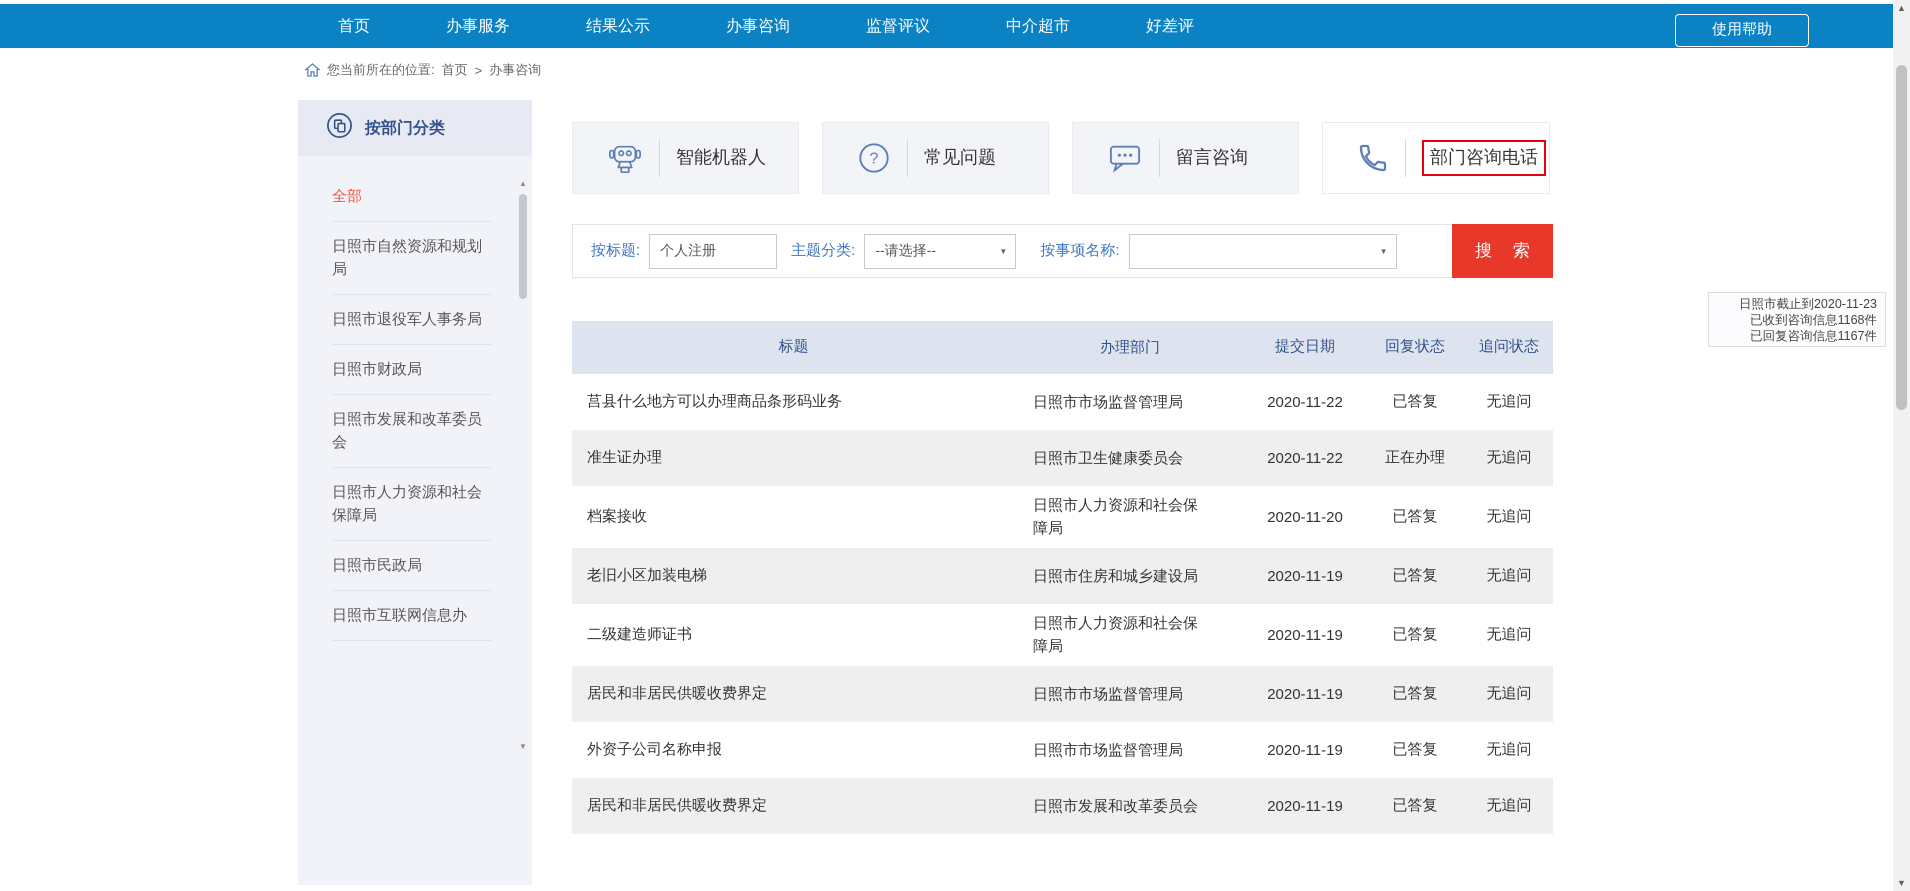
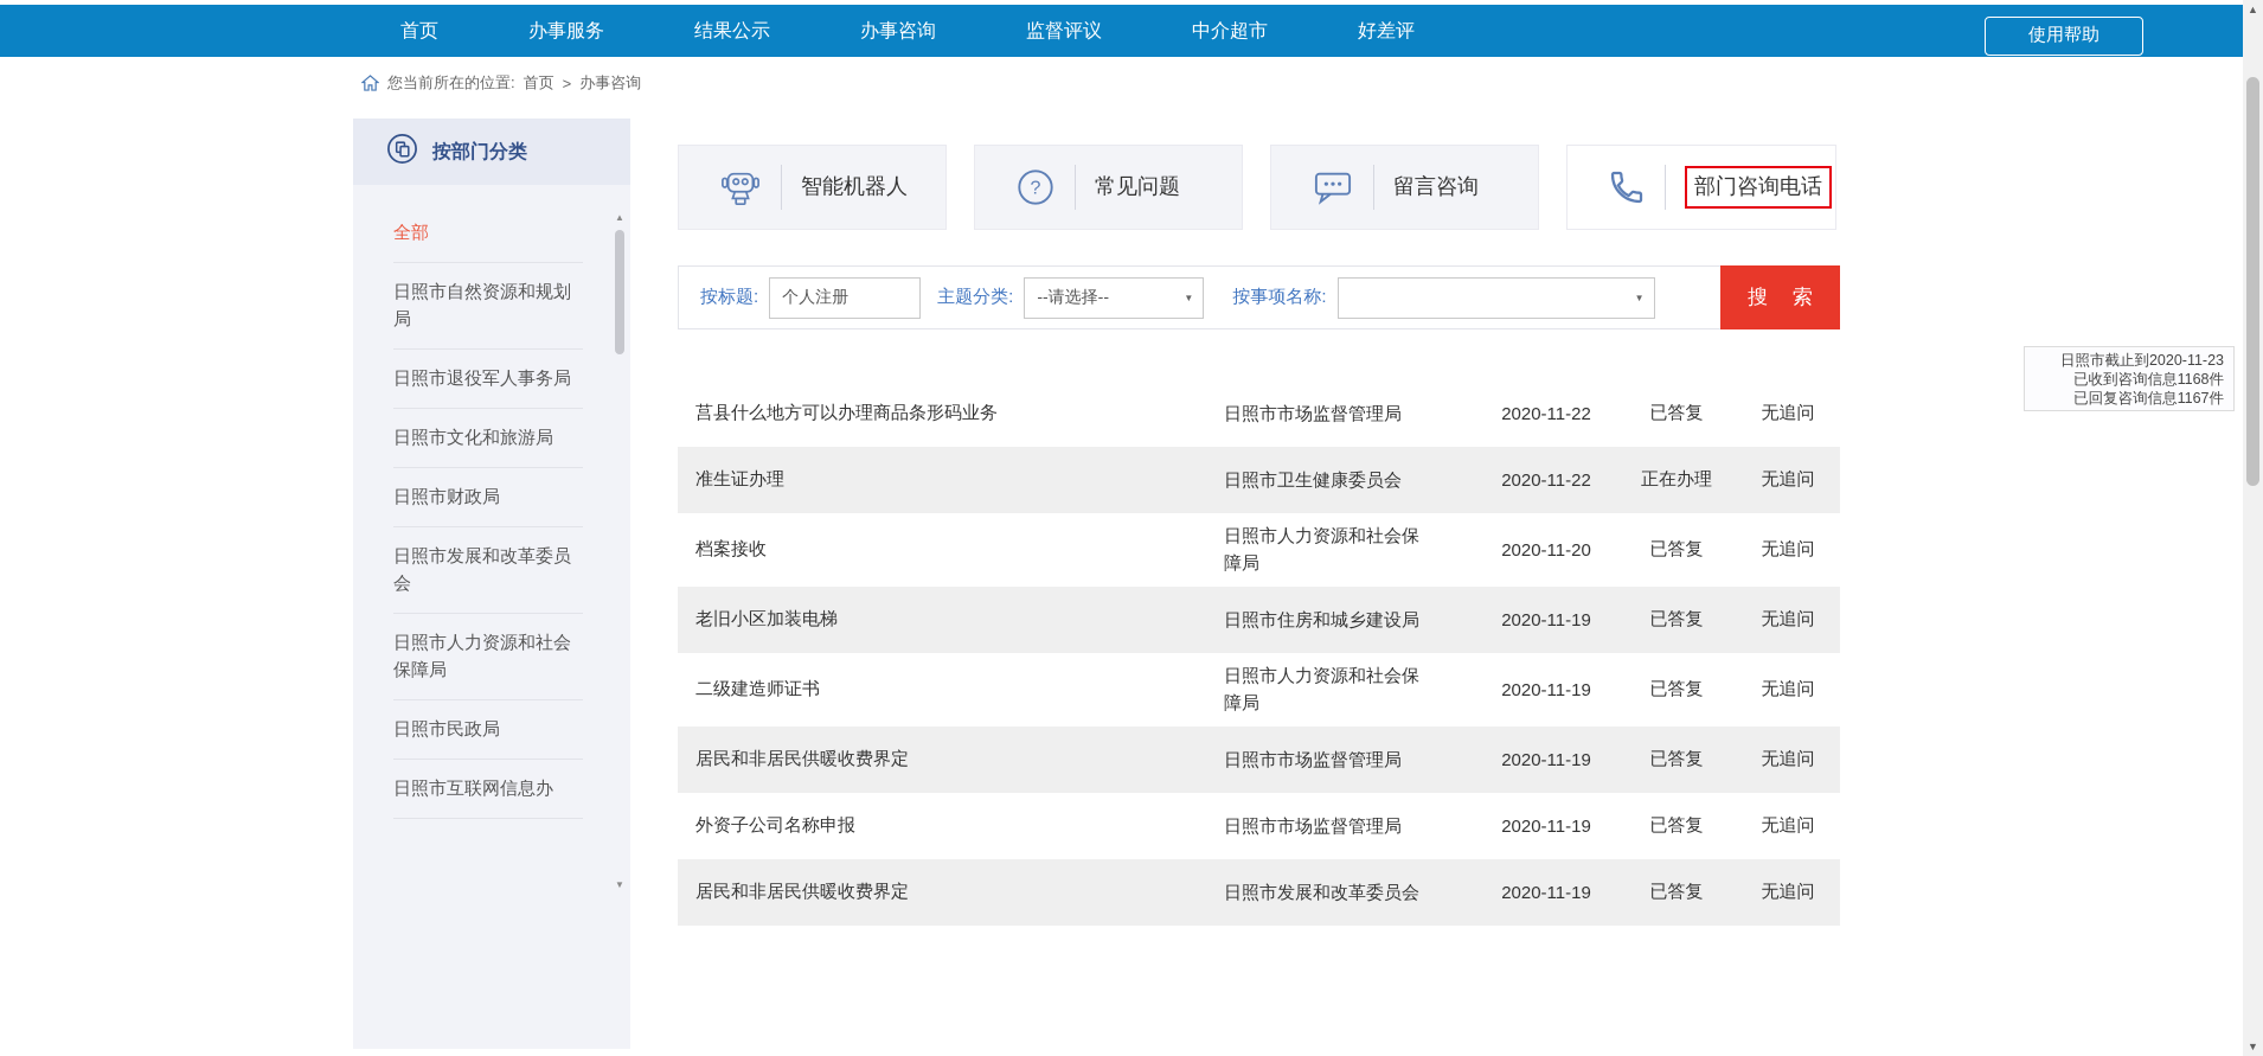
  首页
  办事服务
  结果公示
  办事咨询
  监督评议
  中介超市
  好差评
  使用帮助
  您当前所在的位置:
  首页
  >
  办事咨询
  按部门分类
  全部
  日照市自然资源和规划局
  日照市退役军人事务局
+ 日照市文化和旅游局
  日照市财政局
  日照市发展和改革委员会
  日照市人力资源和社会保障局
  日照市民政局
  日照市互联网信息办
  ▲
  ▼
  智能机器人
  ?
  常见问题
  留言咨询
  部门咨询电话
  按标题:
  个人注册
  主题分类:
  --请选择--
  ▼
  按事项名称:
  ▼
  搜 索
- 标题
- 办理部门
- 提交日期
- 回复状态
- 追问状态
  莒县什么地方可以办理商品条形码业务
  日照市市场监督管理局
  2020-11-22
  已答复
  无追问
  准生证办理
  日照市卫生健康委员会
  2020-11-22
  正在办理
  无追问
  档案接收
  日照市人力资源和社会保障局
  2020-11-20
  已答复
  无追问
  老旧小区加装电梯
  日照市住房和城乡建设局
  2020-11-19
  已答复
  无追问
  二级建造师证书
  日照市人力资源和社会保障局
  2020-11-19
  已答复
  无追问
  居民和非居民供暖收费界定
  日照市市场监督管理局
  2020-11-19
  已答复
  无追问
  外资子公司名称申报
  日照市市场监督管理局
  2020-11-19
  已答复
  无追问
  居民和非居民供暖收费界定
  日照市发展和改革委员会
  2020-11-19
  已答复
  无追问
  日照市截止到2020-11-23
  已收到咨询信息1168件
  已回复咨询信息1167件
  ▲
  ▼
